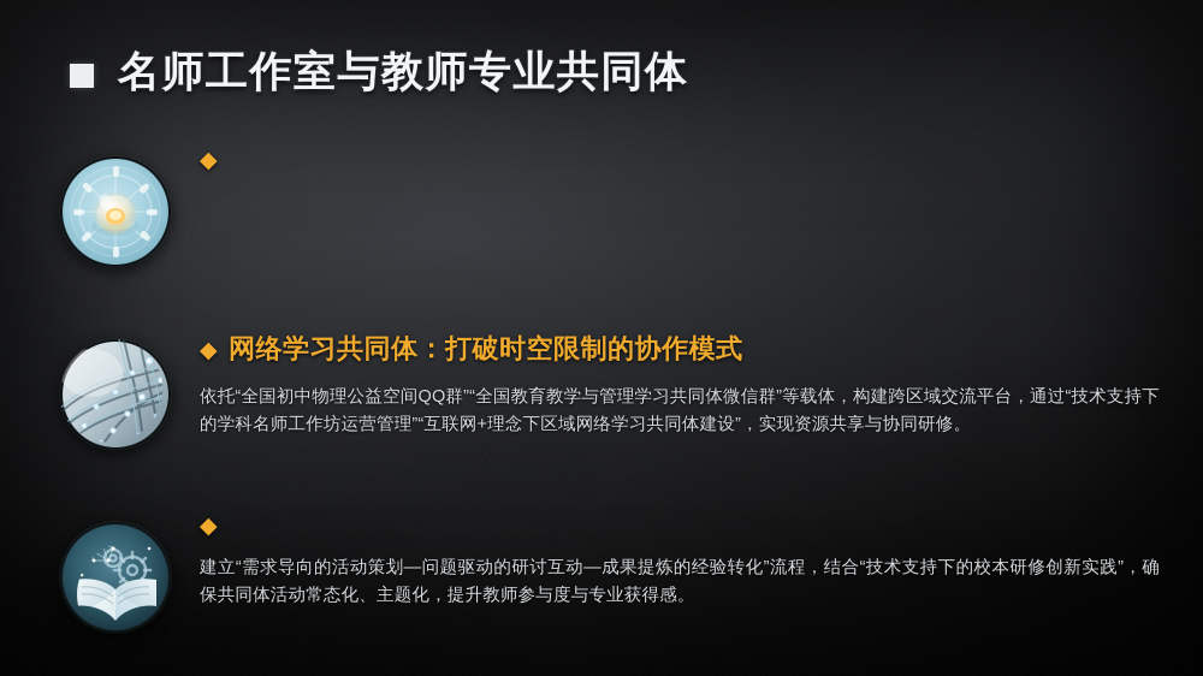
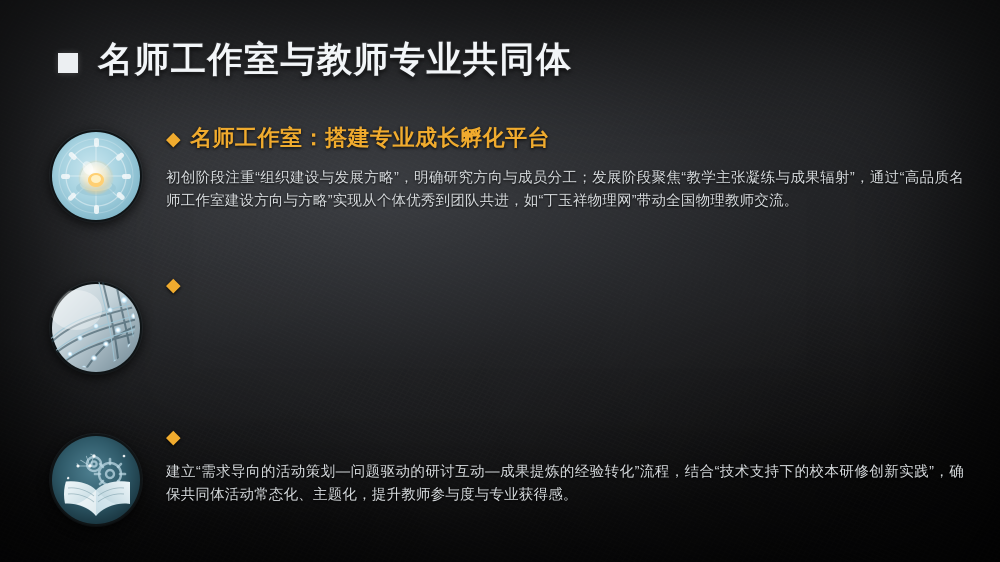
  名师工作室与教师专业共同体
  ◆
+ 名师工作室：搭建专业成长孵化平台
+ 初创阶段注重“组织建设与发展方略”，明确研究方向与成员分工；发展阶段聚焦“教学主张凝练与成果辐射”，通过“高品质名师工作室建设方向与方略”实现从个体优秀到团队共进，如“丁玉祥物理网”带动全国物理教师交流。
  ◆
- 网络学习共同体：打破时空限制的协作模式
- 依托“全国初中物理公益空间QQ群”“全国教育教学与管理学习共同体微信群”等载体，构建跨区域交流平台，通过“技术支持下的学科名师工作坊运营管理”“互联网+理念下区域网络学习共同体建设”，实现资源共享与协同研修。
  ◆
  建立“需求导向的活动策划—问题驱动的研讨互动—成果提炼的经验转化”流程，结合“技术支持下的校本研修创新实践”，确保共同体活动常态化、主题化，提升教师参与度与专业获得感。
